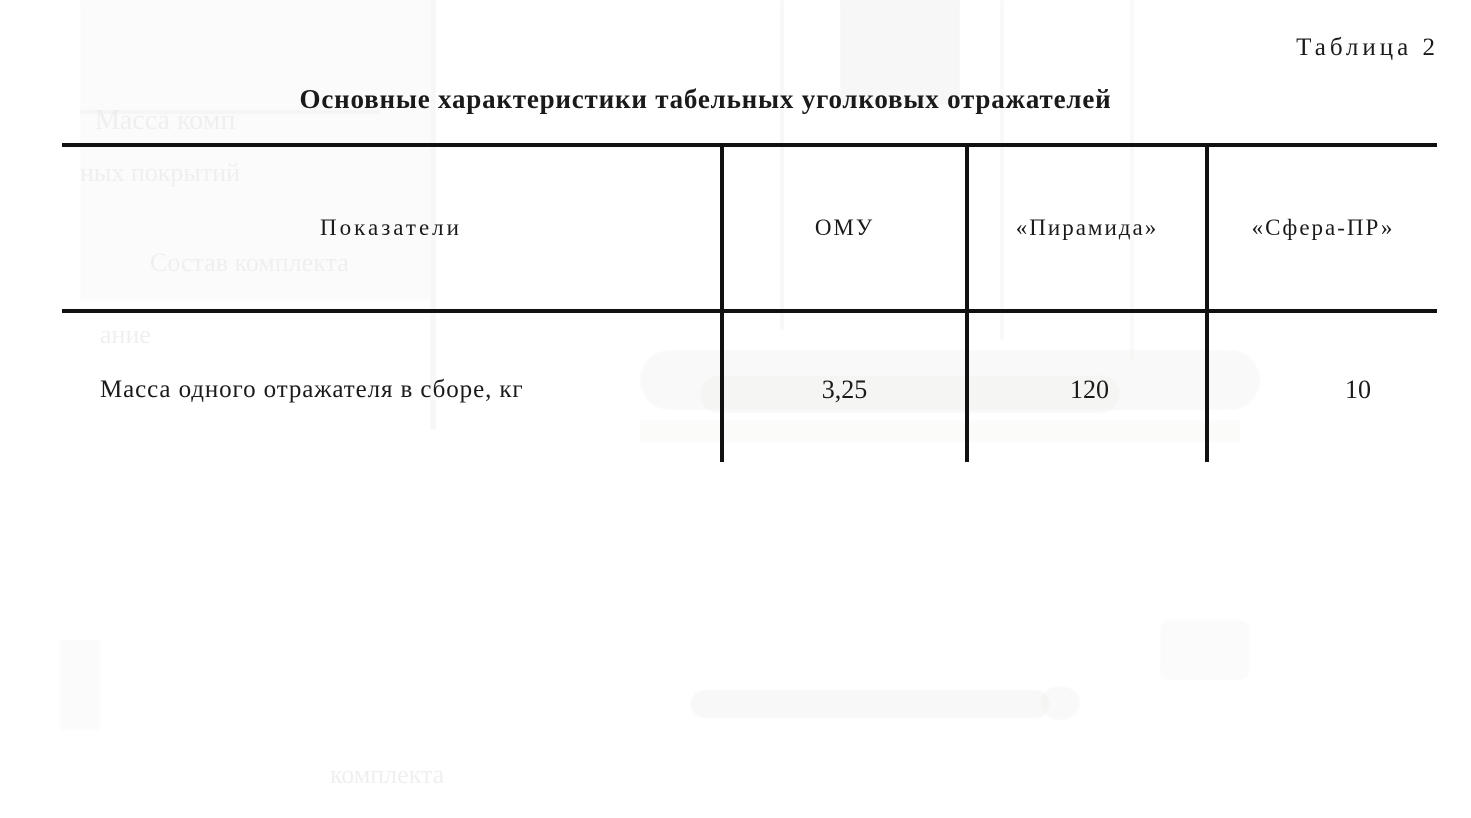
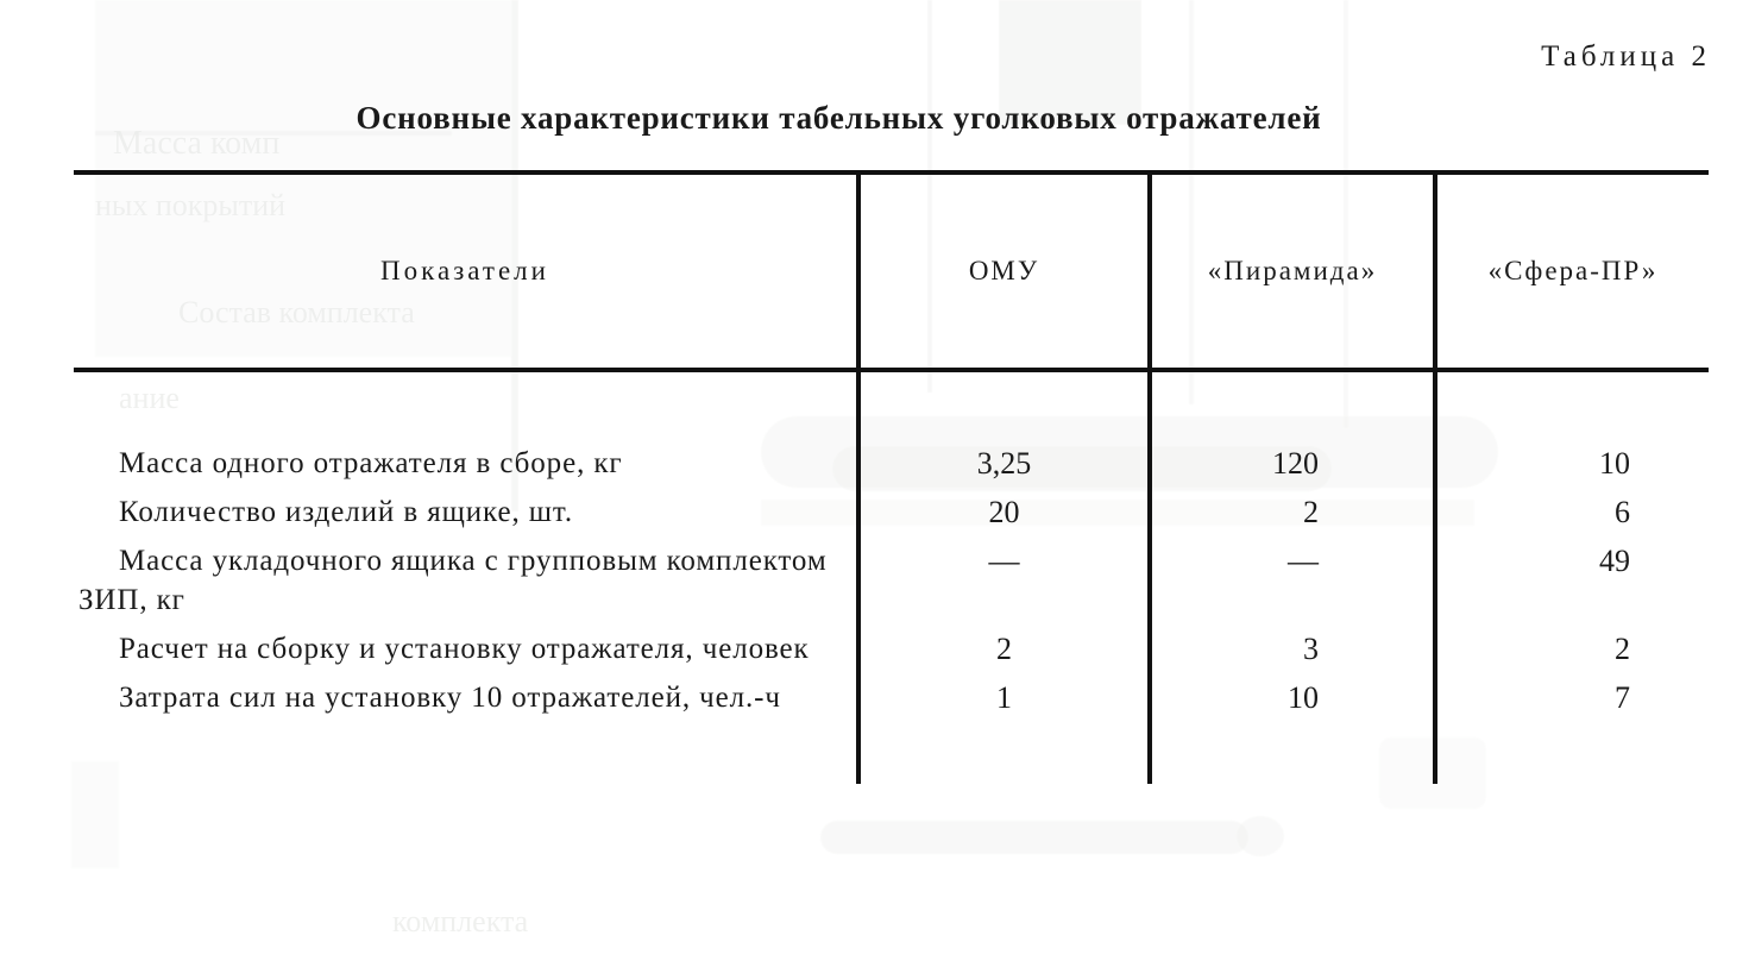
  Таблица 2
  Основные характеристики табельных уголковых отражателей
  Показатели	ОМУ	«Пирамида»	«Сфера-ПР»
  Масса одного отражателя в сборе, кг	3,25	120	10
+ Количество изделий в ящике, шт.	20	2	6
+ Масса укладочного ящика с групповым комплектом ЗИП, кг	—	—	49
+ Расчет на сборку и установку отражателя, человек	2	3	2
+ Затрата сил на установку 10 отражателей, чел.-ч	1	10	7
